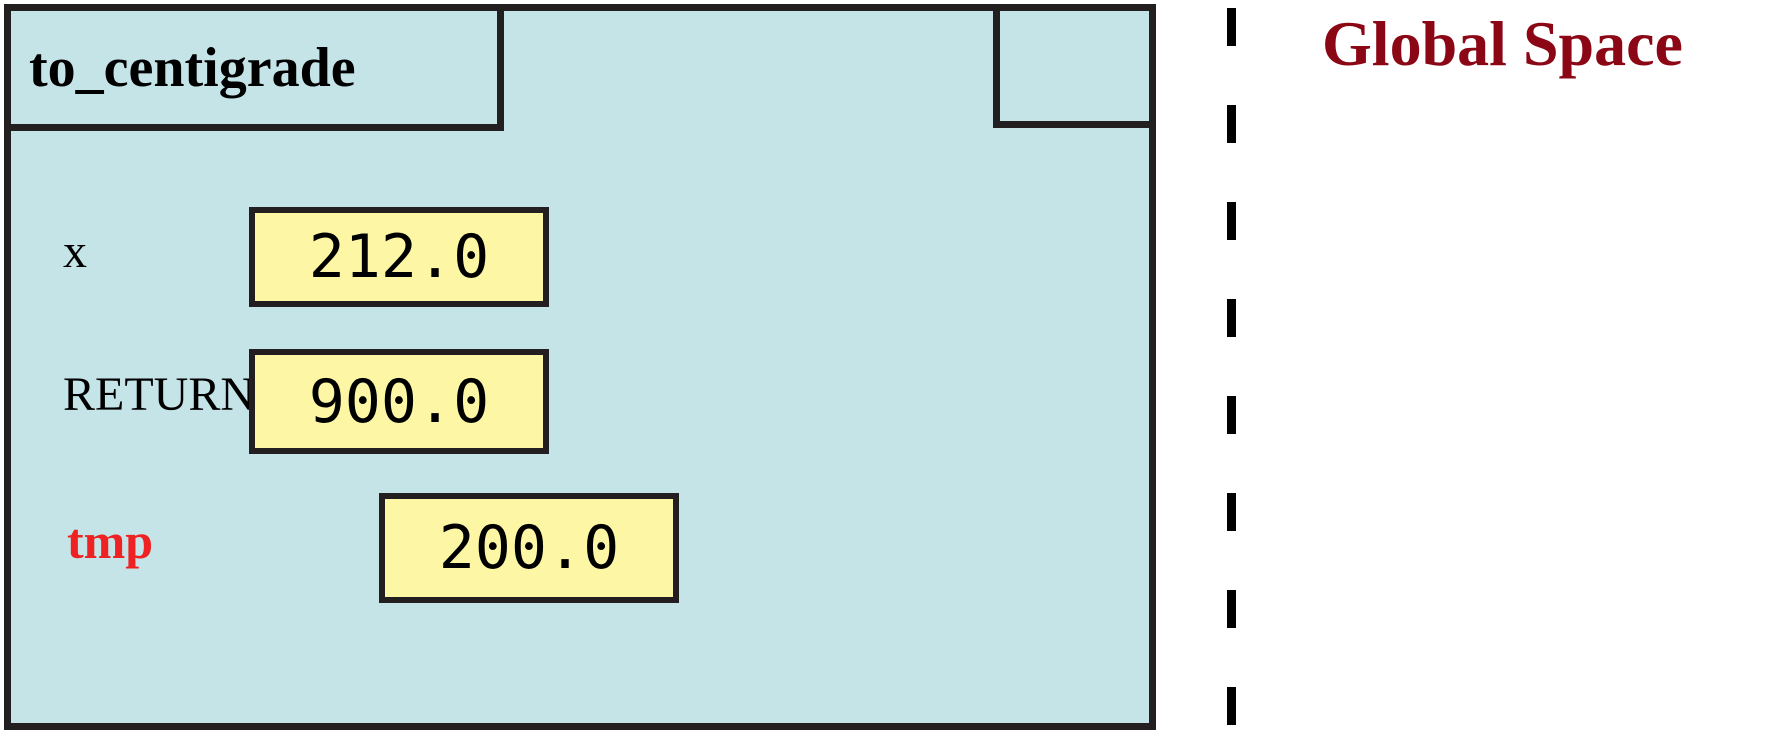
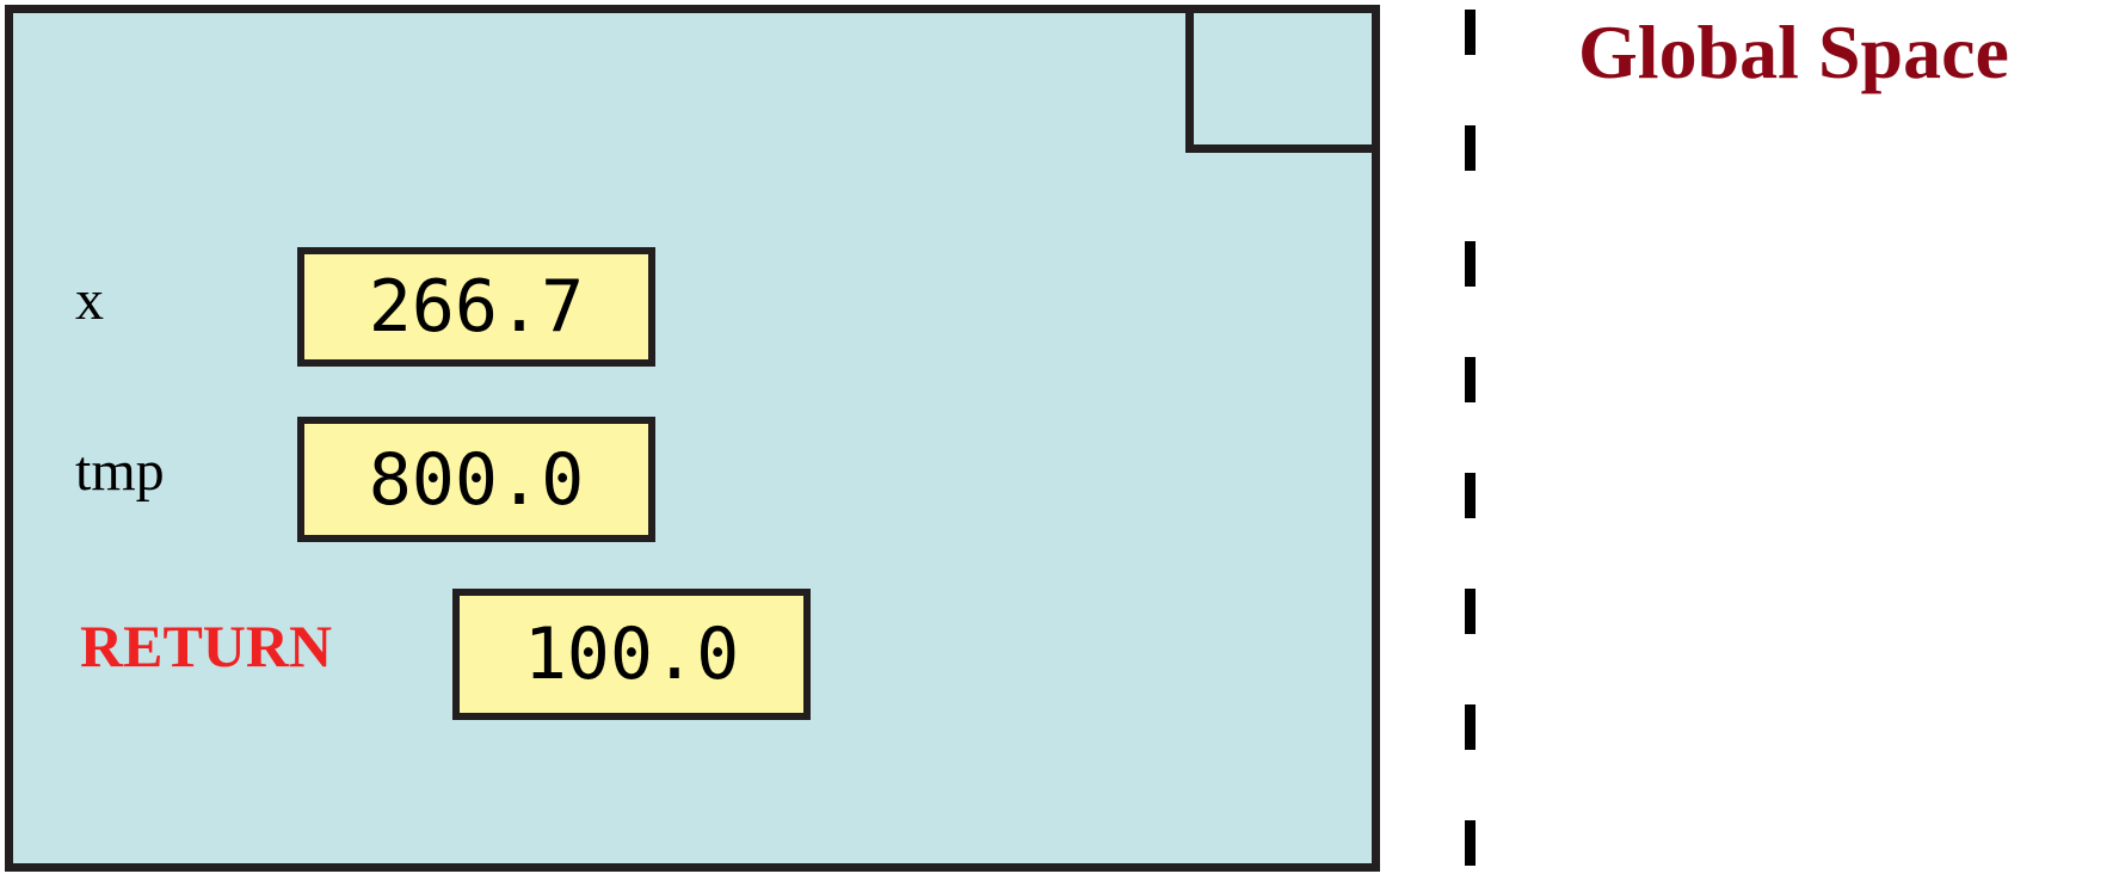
- to_centigrade
  x
- 212.0
+ 266.7
- RETURN
+ tmp
- 900.0
+ 800.0
- tmp
+ RETURN
- 200.0
+ 100.0
  Global Space
